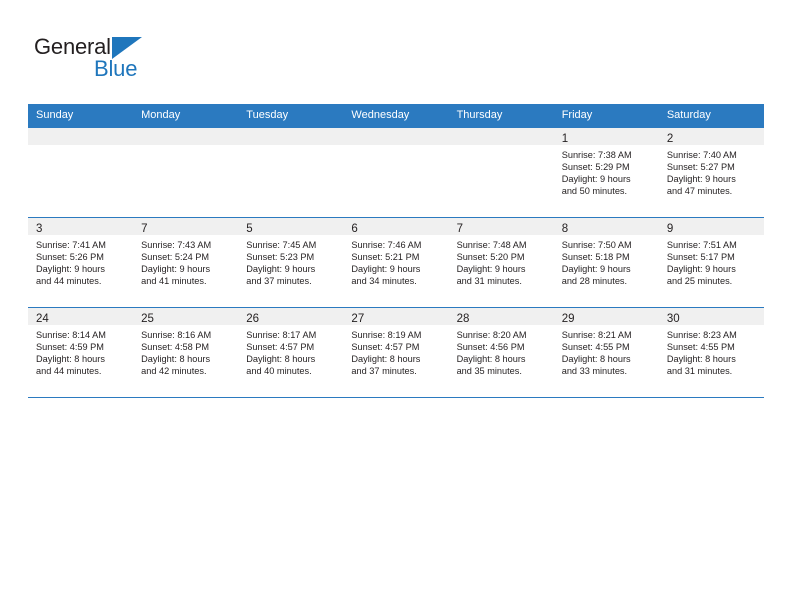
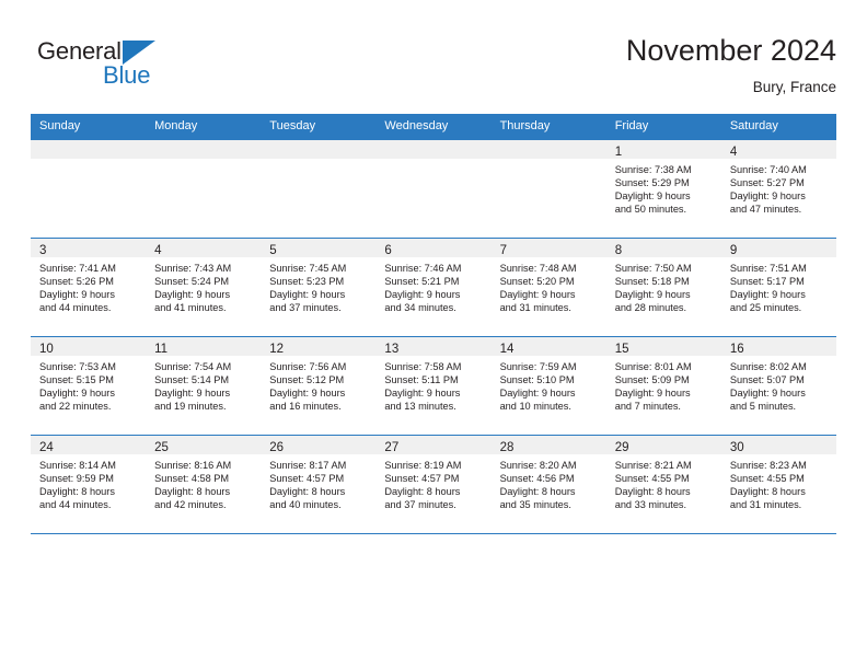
  General
  Blue
+ November 2024
+ Bury, France
  Sunday	Monday	Tuesday	Wednesday	Thursday	Friday	Saturday
- 					1Sunrise: 7:38 AMSunset: 5:29 PMDaylight: 9 hoursand 50 minutes.	2Sunrise: 7:40 AMSunset: 5:27 PMDaylight: 9 hoursand 47 minutes.
+ 					1Sunrise: 7:38 AMSunset: 5:29 PMDaylight: 9 hoursand 50 minutes.	4Sunrise: 7:40 AMSunset: 5:27 PMDaylight: 9 hoursand 47 minutes.
- 3Sunrise: 7:41 AMSunset: 5:26 PMDaylight: 9 hoursand 44 minutes.	7Sunrise: 7:43 AMSunset: 5:24 PMDaylight: 9 hoursand 41 minutes.	5Sunrise: 7:45 AMSunset: 5:23 PMDaylight: 9 hoursand 37 minutes.	6Sunrise: 7:46 AMSunset: 5:21 PMDaylight: 9 hoursand 34 minutes.	7Sunrise: 7:48 AMSunset: 5:20 PMDaylight: 9 hoursand 31 minutes.	8Sunrise: 7:50 AMSunset: 5:18 PMDaylight: 9 hoursand 28 minutes.	9Sunrise: 7:51 AMSunset: 5:17 PMDaylight: 9 hoursand 25 minutes.
+ 3Sunrise: 7:41 AMSunset: 5:26 PMDaylight: 9 hoursand 44 minutes.	4Sunrise: 7:43 AMSunset: 5:24 PMDaylight: 9 hoursand 41 minutes.	5Sunrise: 7:45 AMSunset: 5:23 PMDaylight: 9 hoursand 37 minutes.	6Sunrise: 7:46 AMSunset: 5:21 PMDaylight: 9 hoursand 34 minutes.	7Sunrise: 7:48 AMSunset: 5:20 PMDaylight: 9 hoursand 31 minutes.	8Sunrise: 7:50 AMSunset: 5:18 PMDaylight: 9 hoursand 28 minutes.	9Sunrise: 7:51 AMSunset: 5:17 PMDaylight: 9 hoursand 25 minutes.
+ 10Sunrise: 7:53 AMSunset: 5:15 PMDaylight: 9 hoursand 22 minutes.	11Sunrise: 7:54 AMSunset: 5:14 PMDaylight: 9 hoursand 19 minutes.	12Sunrise: 7:56 AMSunset: 5:12 PMDaylight: 9 hoursand 16 minutes.	13Sunrise: 7:58 AMSunset: 5:11 PMDaylight: 9 hoursand 13 minutes.	14Sunrise: 7:59 AMSunset: 5:10 PMDaylight: 9 hoursand 10 minutes.	15Sunrise: 8:01 AMSunset: 5:09 PMDaylight: 9 hoursand 7 minutes.	16Sunrise: 8:02 AMSunset: 5:07 PMDaylight: 9 hoursand 5 minutes.
- 24Sunrise: 8:14 AMSunset: 4:59 PMDaylight: 8 hoursand 44 minutes.	25Sunrise: 8:16 AMSunset: 4:58 PMDaylight: 8 hoursand 42 minutes.	26Sunrise: 8:17 AMSunset: 4:57 PMDaylight: 8 hoursand 40 minutes.	27Sunrise: 8:19 AMSunset: 4:57 PMDaylight: 8 hoursand 37 minutes.	28Sunrise: 8:20 AMSunset: 4:56 PMDaylight: 8 hoursand 35 minutes.	29Sunrise: 8:21 AMSunset: 4:55 PMDaylight: 8 hoursand 33 minutes.	30Sunrise: 8:23 AMSunset: 4:55 PMDaylight: 8 hoursand 31 minutes.
+ 24Sunrise: 8:14 AMSunset: 9:59 PMDaylight: 8 hoursand 44 minutes.	25Sunrise: 8:16 AMSunset: 4:58 PMDaylight: 8 hoursand 42 minutes.	26Sunrise: 8:17 AMSunset: 4:57 PMDaylight: 8 hoursand 40 minutes.	27Sunrise: 8:19 AMSunset: 4:57 PMDaylight: 8 hoursand 37 minutes.	28Sunrise: 8:20 AMSunset: 4:56 PMDaylight: 8 hoursand 35 minutes.	29Sunrise: 8:21 AMSunset: 4:55 PMDaylight: 8 hoursand 33 minutes.	30Sunrise: 8:23 AMSunset: 4:55 PMDaylight: 8 hoursand 31 minutes.
